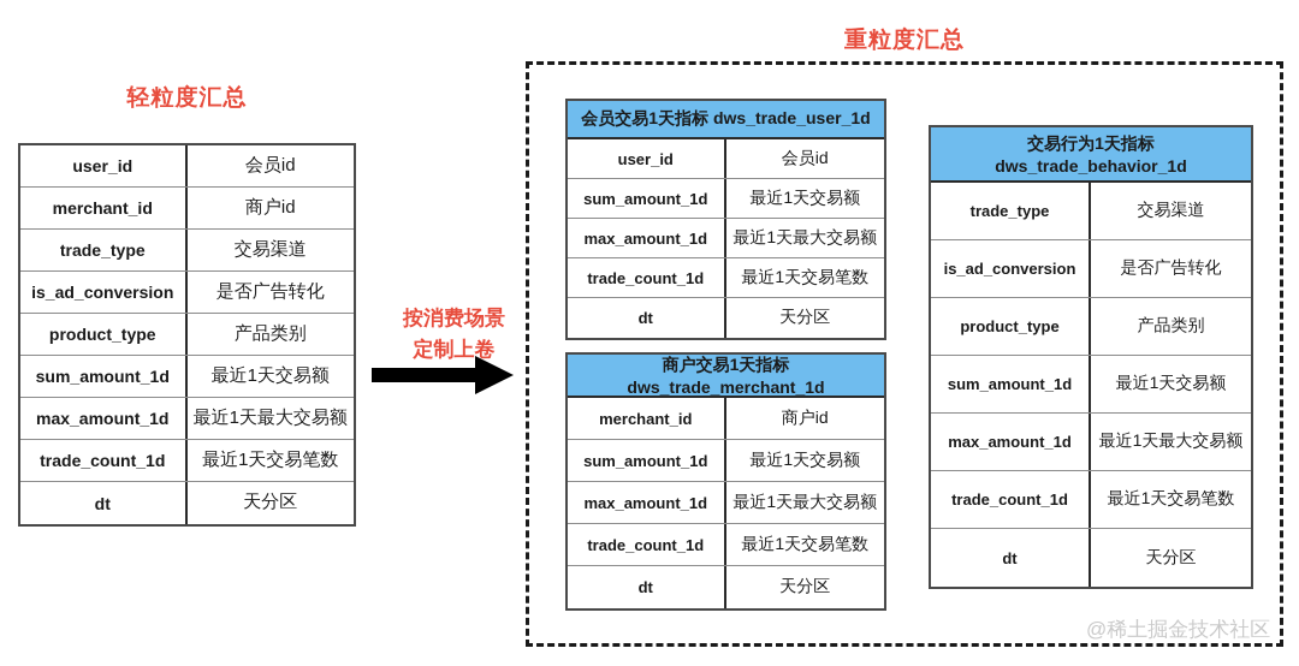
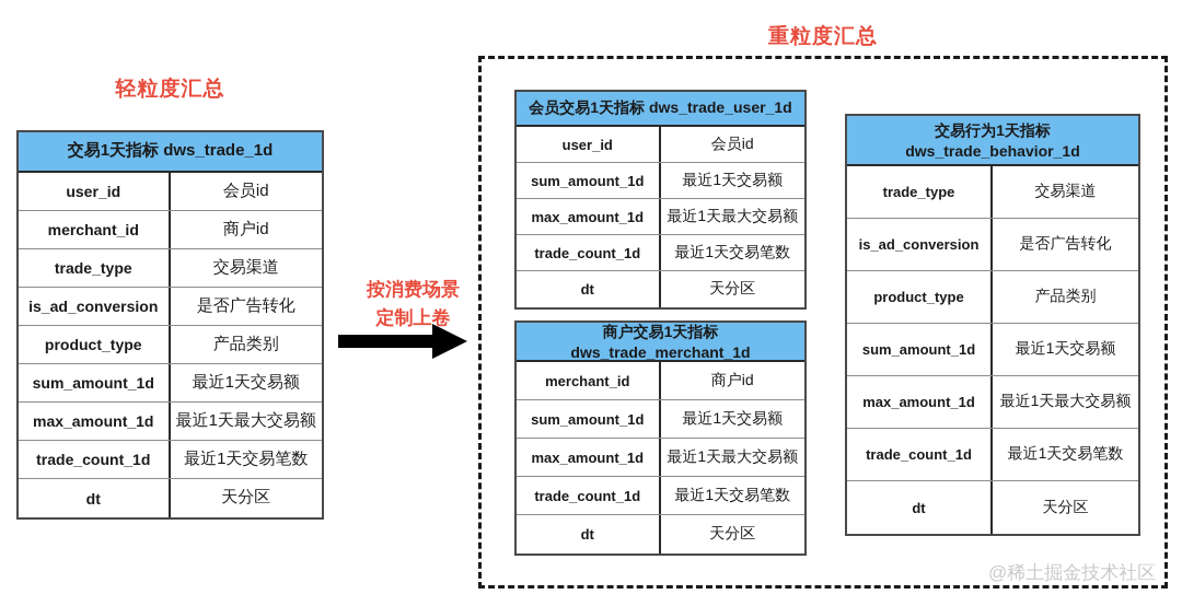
  轻粒度汇总
+ 交易1天指标 dws_trade_1d
  user_id
  会员id
  merchant_id
  商户id
  trade_type
  交易渠道
  is_ad_conversion
  是否广告转化
  product_type
  产品类别
  sum_amount_1d
  最近1天交易额
  max_amount_1d
  最近1天最大交易额
  trade_count_1d
  最近1天交易笔数
  dt
  天分区
  按消费场景
  定制上卷
  重粒度汇总
  会员交易1天指标 dws_trade_user_1d
  user_id
  会员id
  sum_amount_1d
  最近1天交易额
  max_amount_1d
  最近1天最大交易额
  trade_count_1d
  最近1天交易笔数
  dt
  天分区
  商户交易1天指标 dws_trade_merchant_1d
  merchant_id
  商户id
  sum_amount_1d
  最近1天交易额
  max_amount_1d
  最近1天最大交易额
  trade_count_1d
  最近1天交易笔数
  dt
  天分区
  交易行为1天指标 dws_trade_behavior_1d
  trade_type
  交易渠道
  is_ad_conversion
  是否广告转化
  product_type
  产品类别
  sum_amount_1d
  最近1天交易额
  max_amount_1d
  最近1天最大交易额
  trade_count_1d
  最近1天交易笔数
  dt
  天分区
  @稀土掘金技术社区
